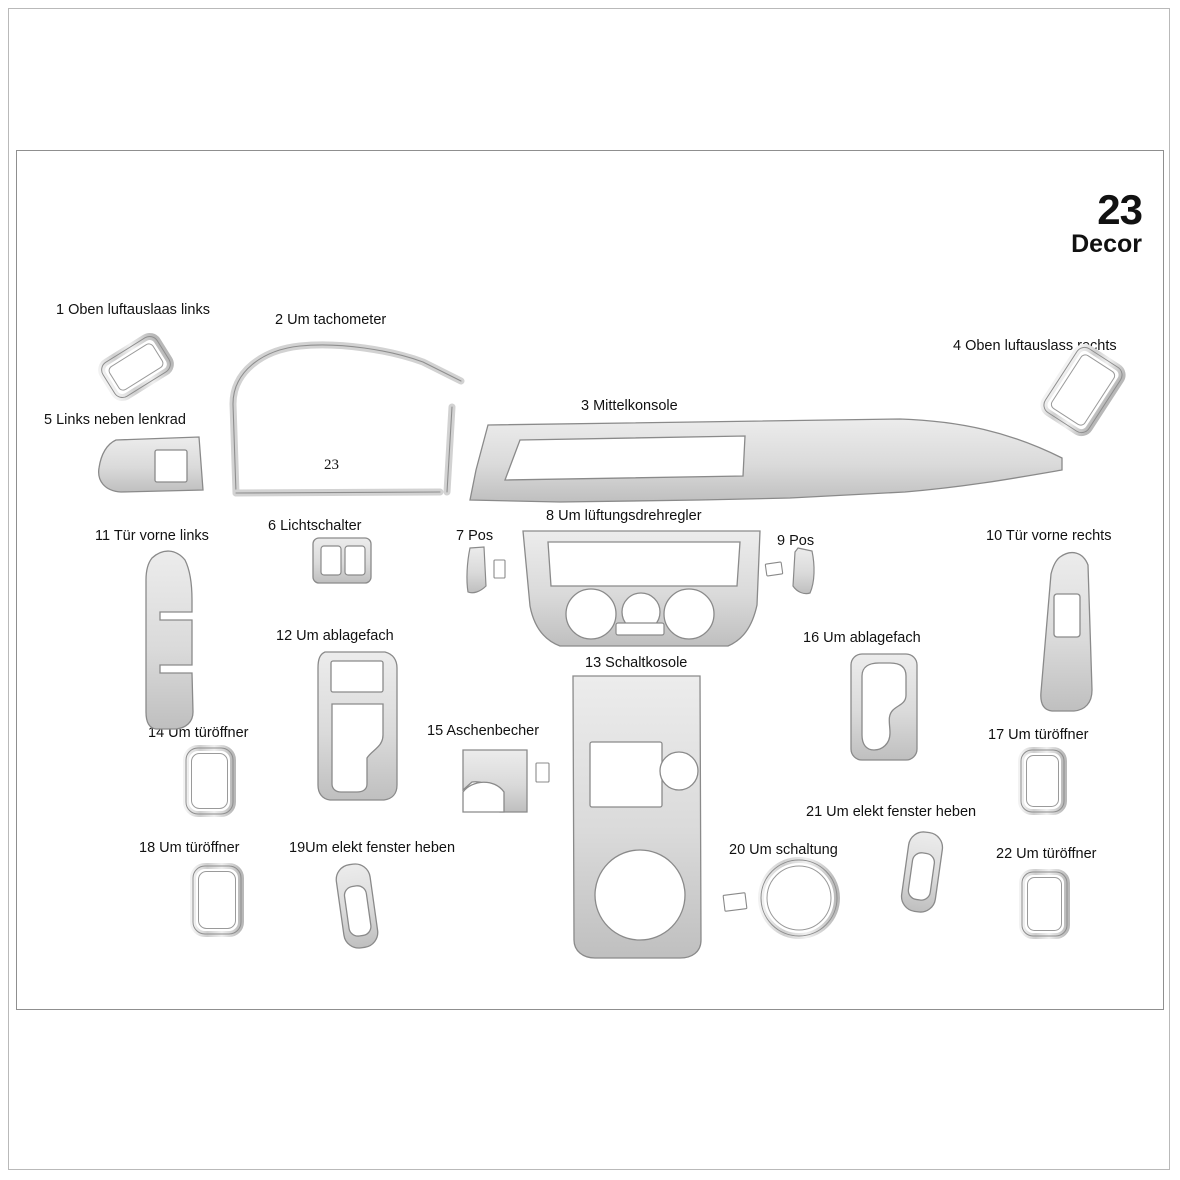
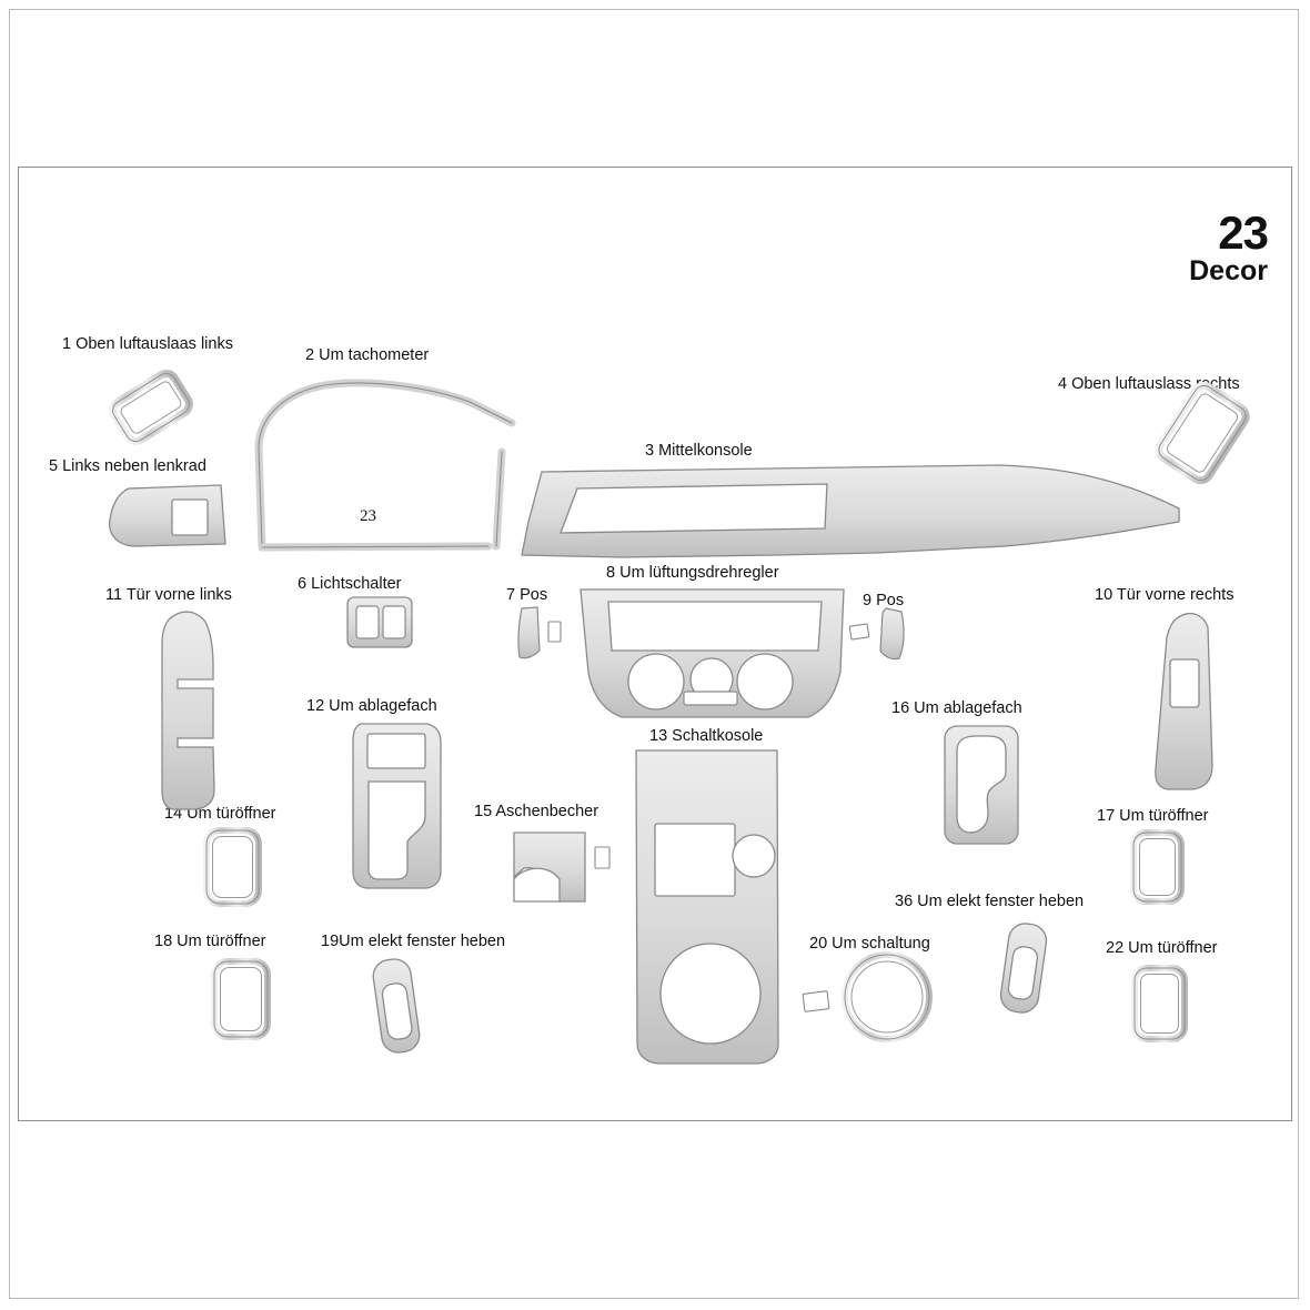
  23
  Decor
  1 Oben luftauslaas links
  2 Um tachometer
  3 Mittelkonsole
  4 Oben luftauslasschts
  5 Links neben lenkrad
  6 Lichtschalter
  7 Pos
  8 Um lüftungsdrehregler
  9 Pos
  10 Tür vorne rechts
  11 Tür vorne links
  12 Um ablagefach
  13 Schaltkosole
  14 Um türöffner
  15 Aschenbecher
  16 Um ablagefach
  17 Um türöffner
  18 Um türöffner
  19Um elekt fenster heben
  20 Um schaltung
- 21 Um elekt fenster heben
+ 36 Um elekt fenster heben
  22 Um türöffner
  23
